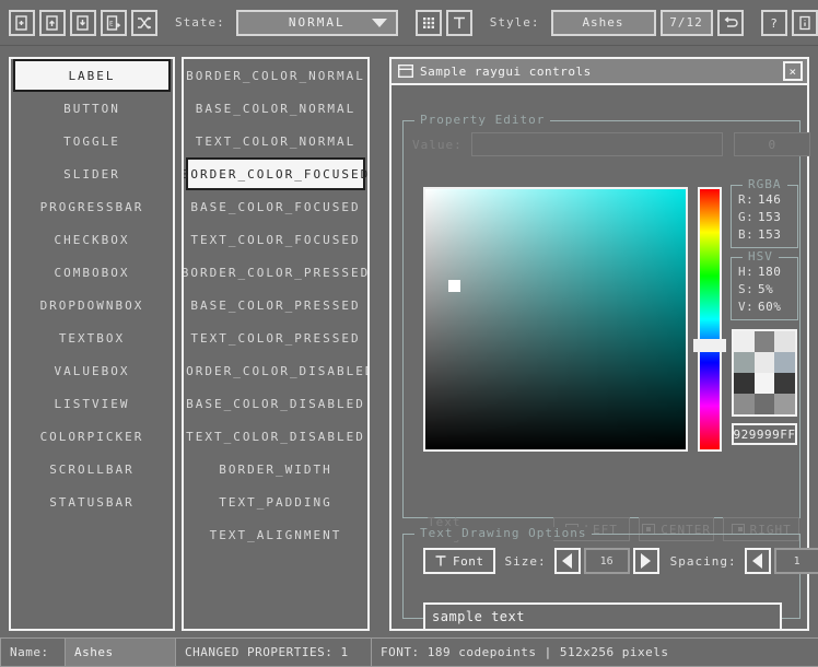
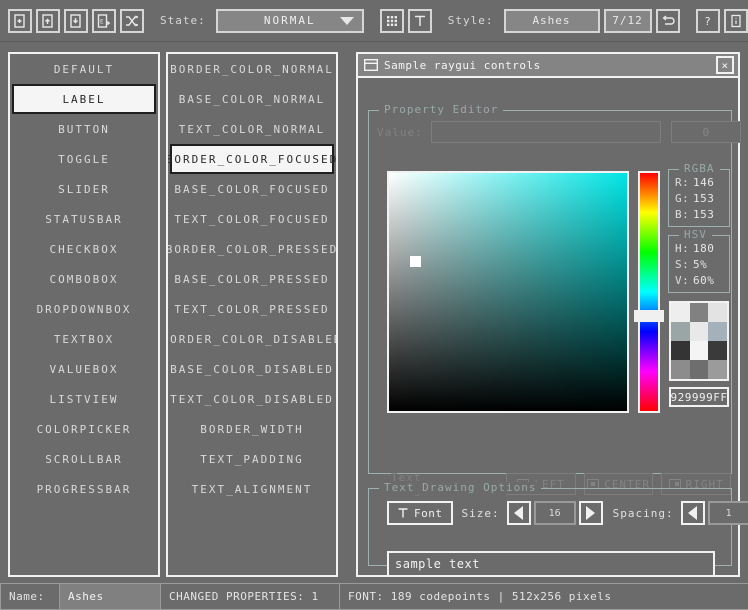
  State:
  NORMAL
  Style:
  Ashes
  7/12
  ?
+ DEFAULT
  LABEL
  BUTTON
  TOGGLE
  SLIDER
- PROGRESSBAR
+ STATUSBAR
  CHECKBOX
  COMBOBOX
  DROPDOWNBOX
  TEXTBOX
  VALUEBOX
  LISTVIEW
  COLORPICKER
  SCROLLBAR
- STATUSBAR
+ PROGRESSBAR
  BORDER_COLOR_NORMAL
  BASE_COLOR_NORMAL
  TEXT_COLOR_NORMAL
  BORDER_COLOR_FOCUSED
  BASE_COLOR_FOCUSED
  TEXT_COLOR_FOCUSED
  BORDER_COLOR_PRESSED
  BASE_COLOR_PRESSED
  TEXT_COLOR_PRESSED
  ORDER_COLOR_DISABLE
  BASE_COLOR_DISABLED
  TEXT_COLOR_DISABLED
  BORDER_WIDTH
  TEXT_PADDING
  TEXT_ALIGNMENT
  Sample raygui controls
  ×
  Property Editor
  0
  RGBA
  R:
  146
  G:
  153
  B:
  153
  HSV
  H:
  180
  S:
  5%
  V:
  60%
  929999FF
  EFT
  CENTER
  RIGHT
  Text Drawing Options
  Font
  Size:
  16
  Spacing:
  1
  sample text
  Name:
  Ashes
  CHANGED PROPERTIES: 1
  FONT: 189 codepoints | 512x256 pixels
